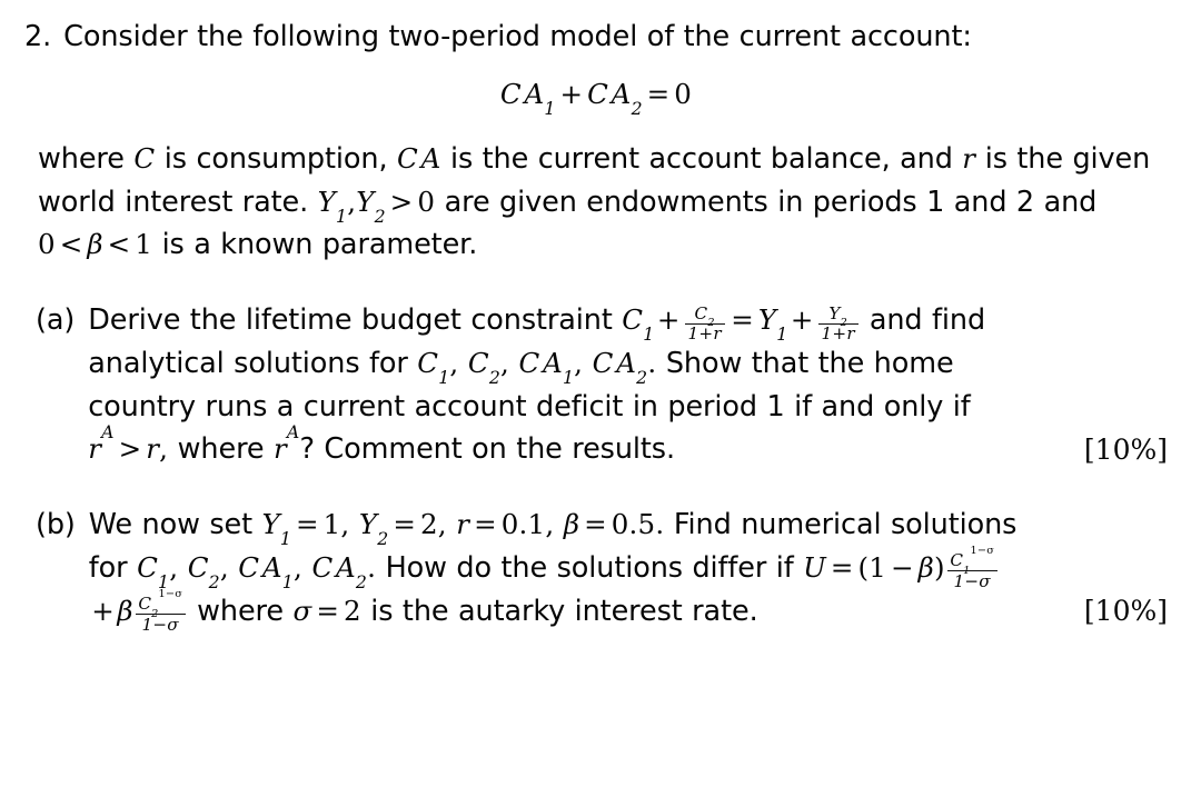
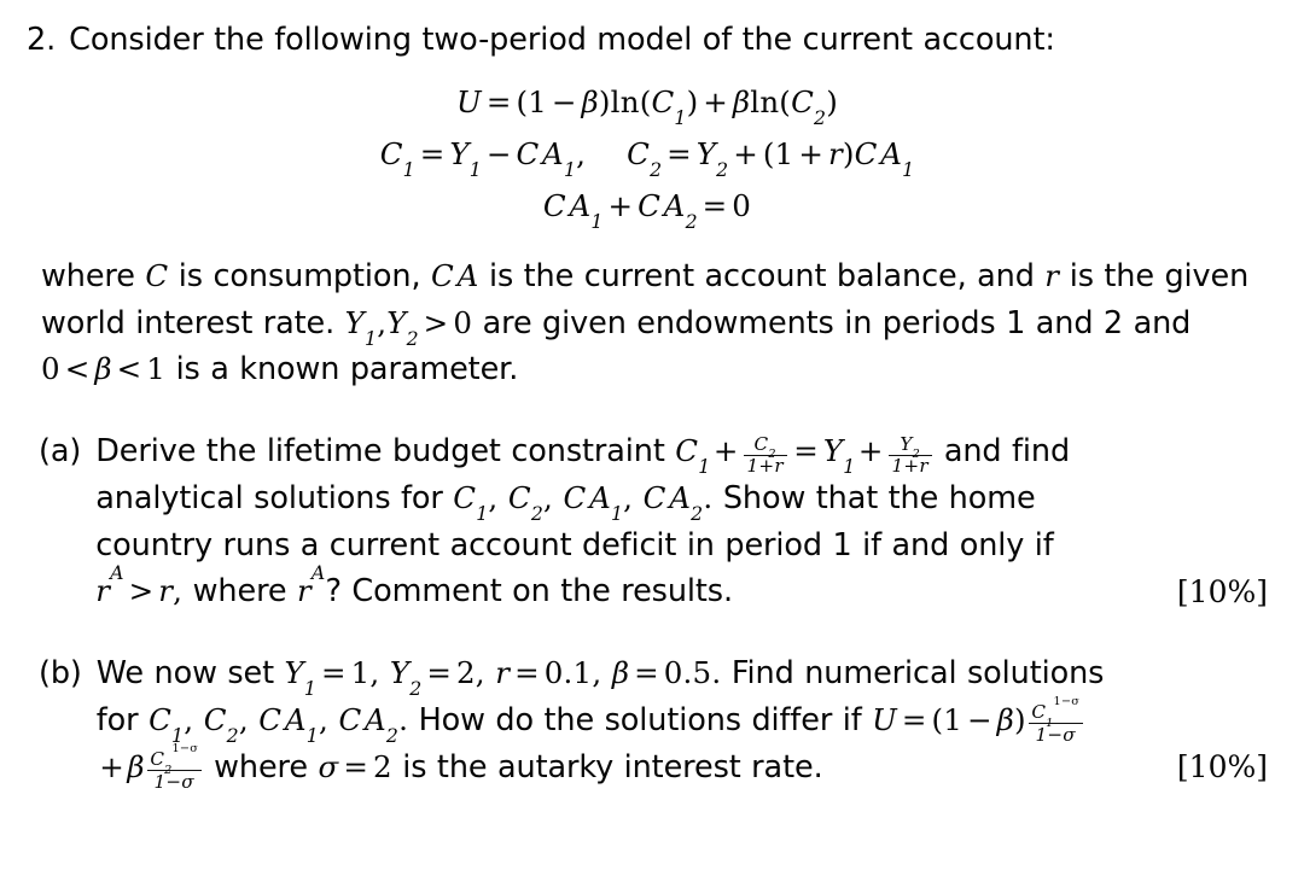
  2.
  Consider the following two-period model of the current account:
+ U = (1 − β)ln(C1) + βln(C2)
+ C1= Y1− C A1, C2= Y2+ (1 + r)C A1
  C A1+ C A2= 0
  where C is consumption, C A is the current account balance, and r is the given world interest rate. Y1,Y2> 0 are given endowments in periods 1 and 2 and 0 < β < 1 is a known parameter.
  (a)
  Derive the lifetime budget constraint C1+
  C2
  1+r
  = Y1+
  Y2
  1+r
  and find analytical solutions for C1, C2, C A1, C A2. Show that the home country runs a current account deficit in period 1 if and only if rA> r, where rA? Comment on the results.
  [10%]
  (b)
  We now set Y1= 1, Y2= 2, r = 0.1, β = 0.5. Find numerical solutions for C1, C2, C A1, C A2. How do the solutions differ if U = (1 − β)
  C11−σ
  1−σ
  +β
  C21−σ
  1−σ
  where σ = 2 is the autarky interest rate.
  [10%]
